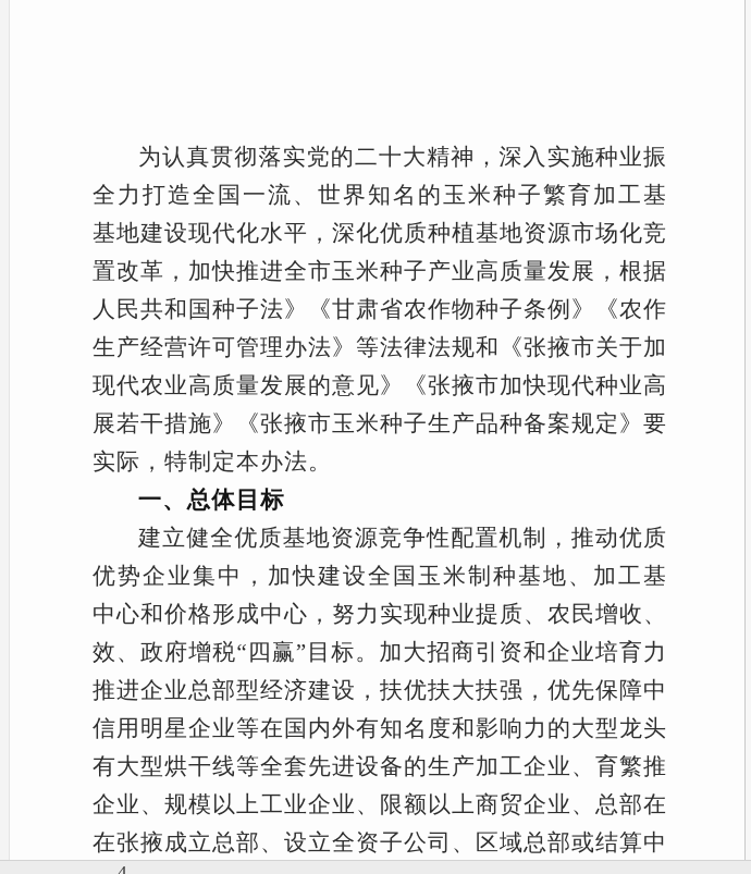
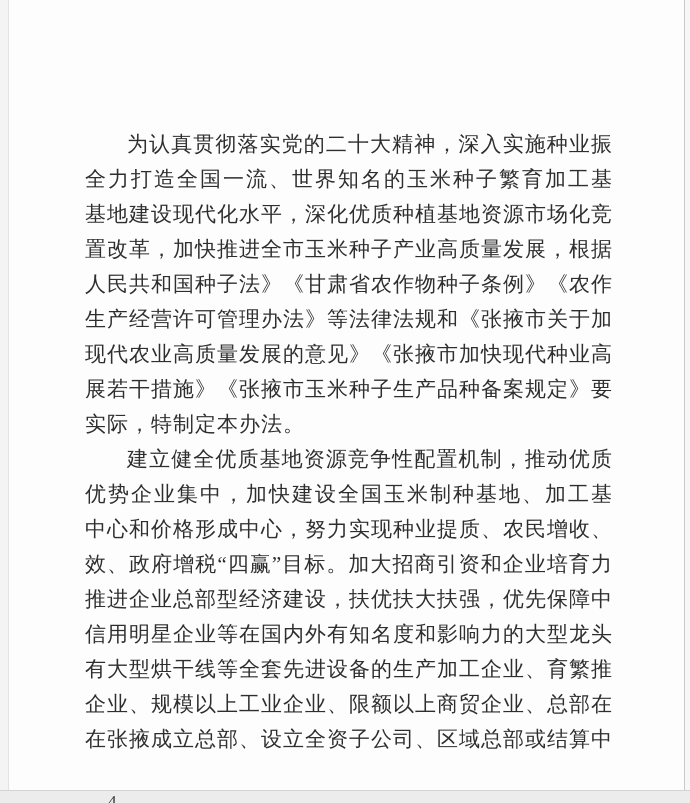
  为认真贯彻落实党的二十大精神，深入实施种业振
  全力打造全国一流、世界知名的玉米种子繁育加工基
  基地建设现代化水平，深化优质种植基地资源市场化竞
  置改革，加快推进全市玉米种子产业高质量发展，根据
  人民共和国种子法》《甘肃省农作物种子条例》《农作
  生产经营许可管理办法》等法律法规和《张掖市关于加
  现代农业高质量发展的意见》《张掖市加快现代种业高
  展若干措施》《张掖市玉米种子生产品种备案规定》要
  实际，特制定本办法。
- 一、总体目标
  建立健全优质基地资源竞争性配置机制，推动优质
  优势企业集中，加快建设全国玉米制种基地、加工基
  中心和价格形成中心，努力实现种业提质、农民增收、
  效、政府增税“四赢”目标。加大招商引资和企业培育力
  推进企业总部型经济建设，扶优扶大扶强，优先保障中
  信用明星企业等在国内外有知名度和影响力的大型龙头
  有大型烘干线等全套先进设备的生产加工企业、育繁推
  企业、规模以上工业企业、限额以上商贸企业、总部在
  在张掖成立总部、设立全资子公司、区域总部或结算中
  4
